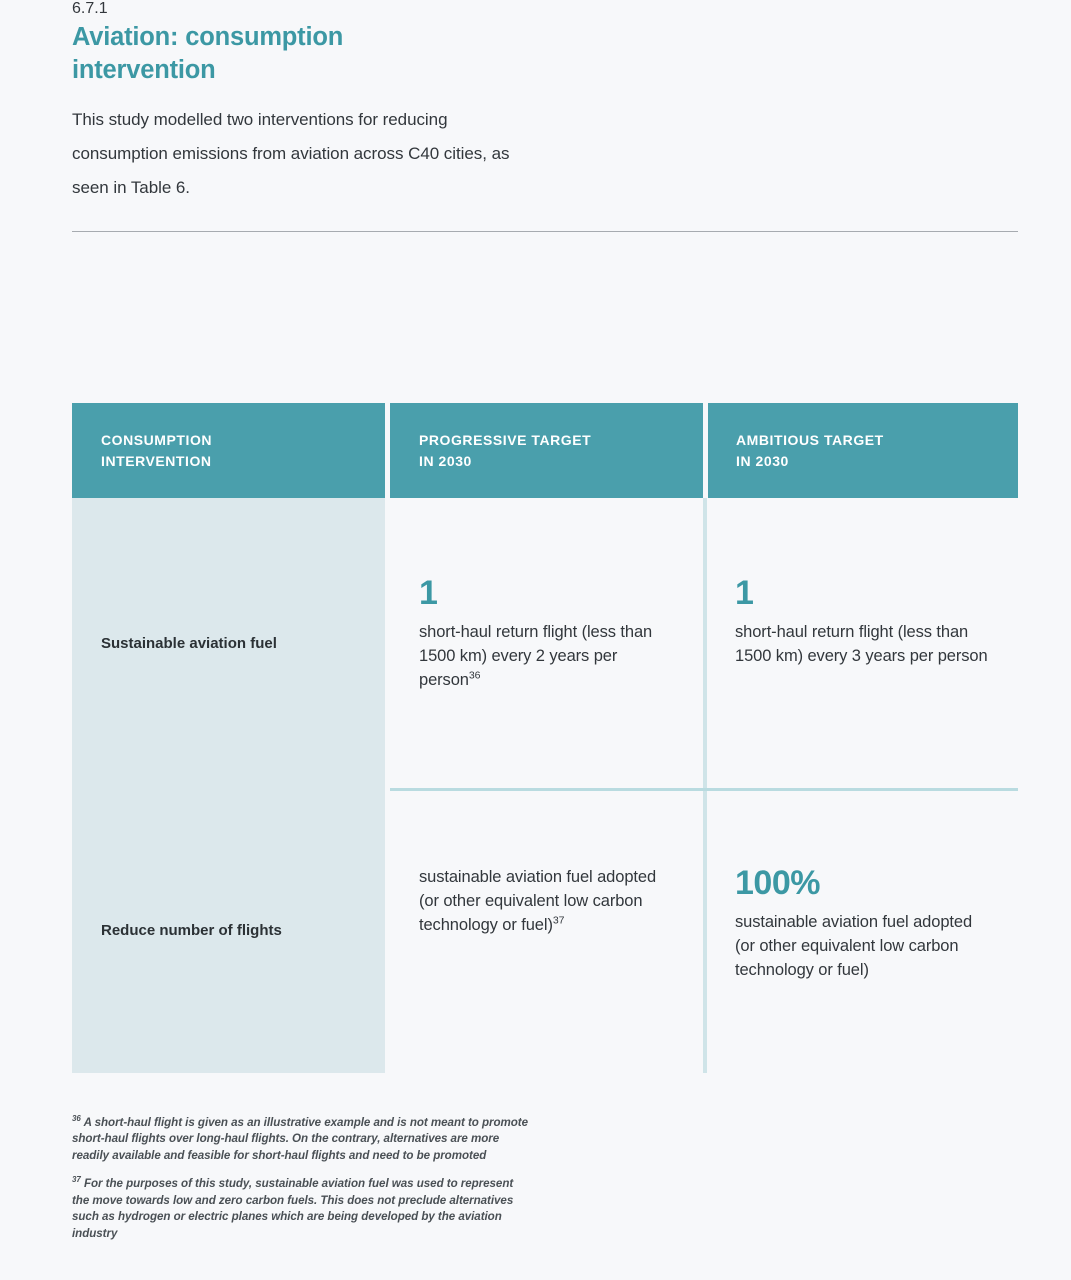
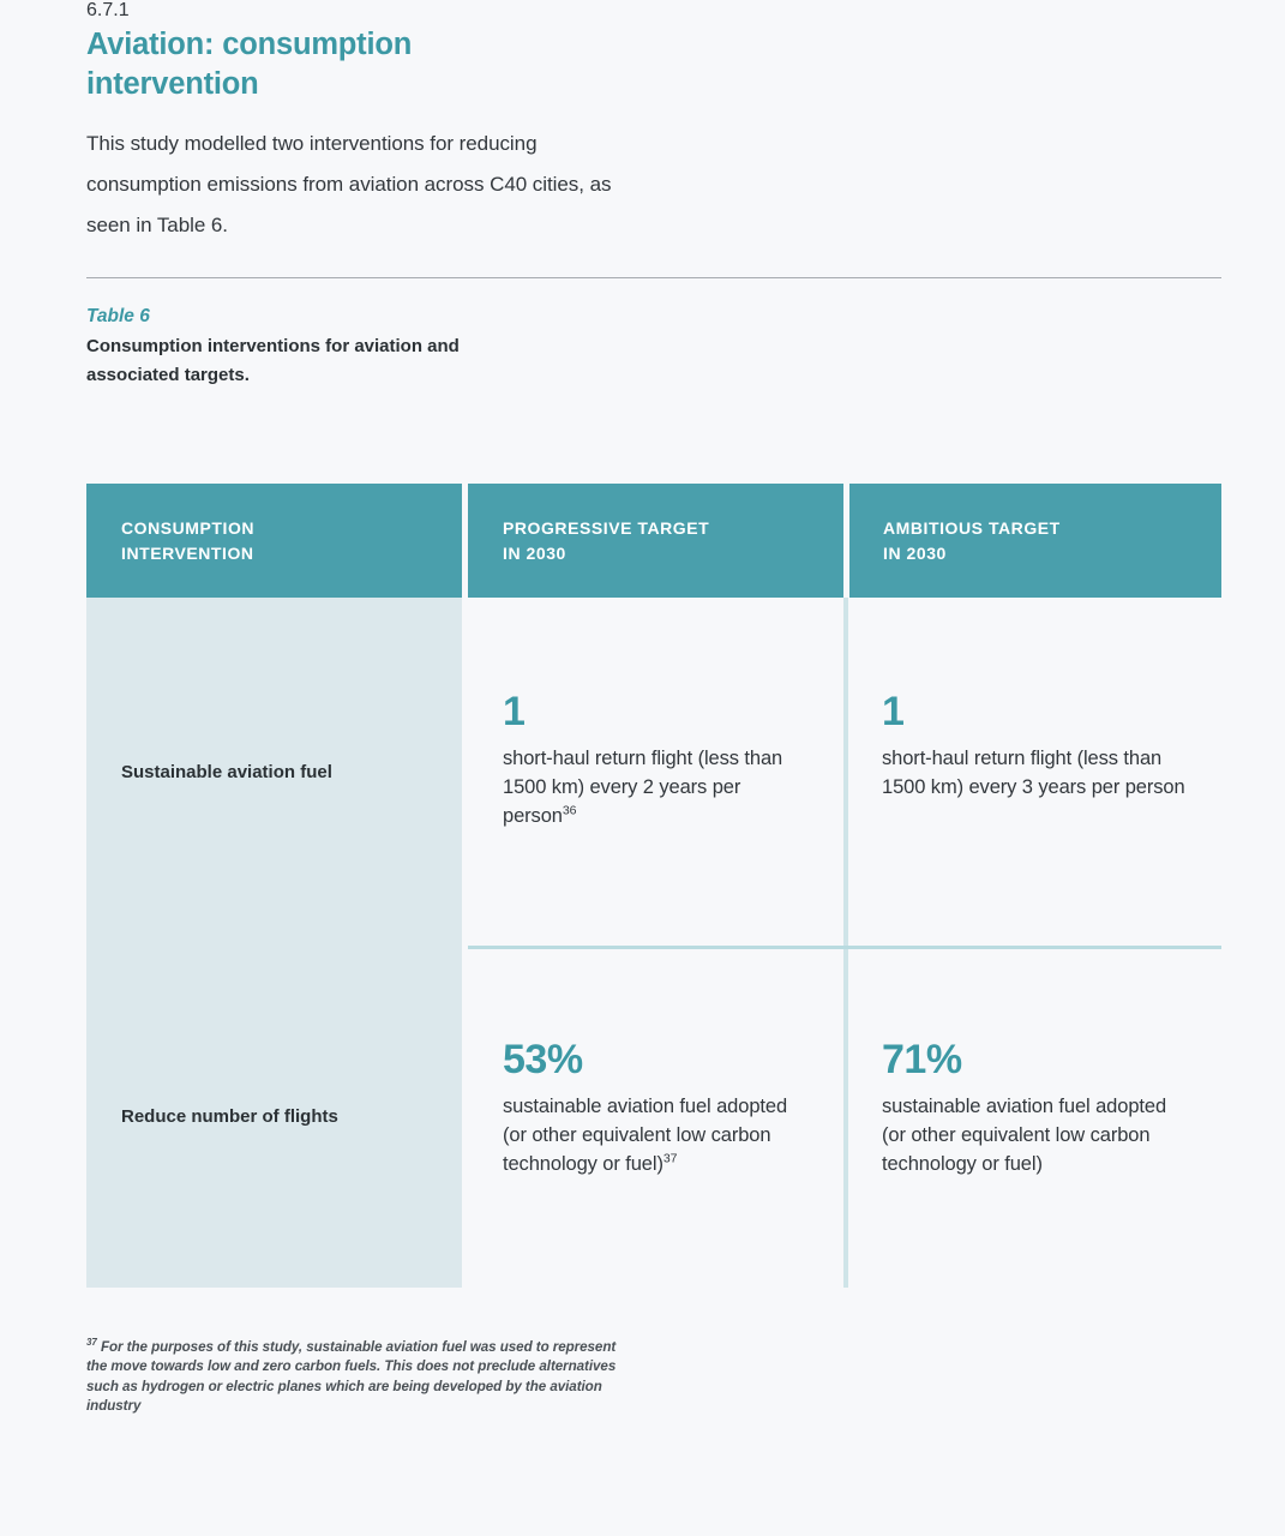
  6.7.1
  Aviation: consumption intervention
  This study modelled two interventions for reducing consumption emissions from aviation across C40 cities, as seen in Table 6.
+ Table 6
+ Consumption interventions for aviation and associated targets.
  CONSUMPTION
  INTERVENTION
  PROGRESSIVE TARGET
  IN 2030
  AMBITIOUS TARGET
  IN 2030
  Sustainable aviation fuel
  1
  short-haul return flight (less than 1500 km) every 2 years per person36
  1
  short-haul return flight (less than 1500 km) every 3 years per person
  Reduce number of flights
+ 53%
  sustainable aviation fuel adopted (or other equivalent low carbon technology or fuel)37
- 100%
+ 71%
  sustainable aviation fuel adopted (or other equivalent low carbon technology or fuel)
- 36 A short-haul flight is given as an illustrative example and is not meant to promote short-haul flights over long-haul flights. On the contrary, alternatives are more readily available and feasible for short-haul flights and need to be promoted
  37 For the purposes of this study, sustainable aviation fuel was used to represent the move towards low and zero carbon fuels. This does not preclude alternatives such as hydrogen or electric planes which are being developed by the aviation industry
